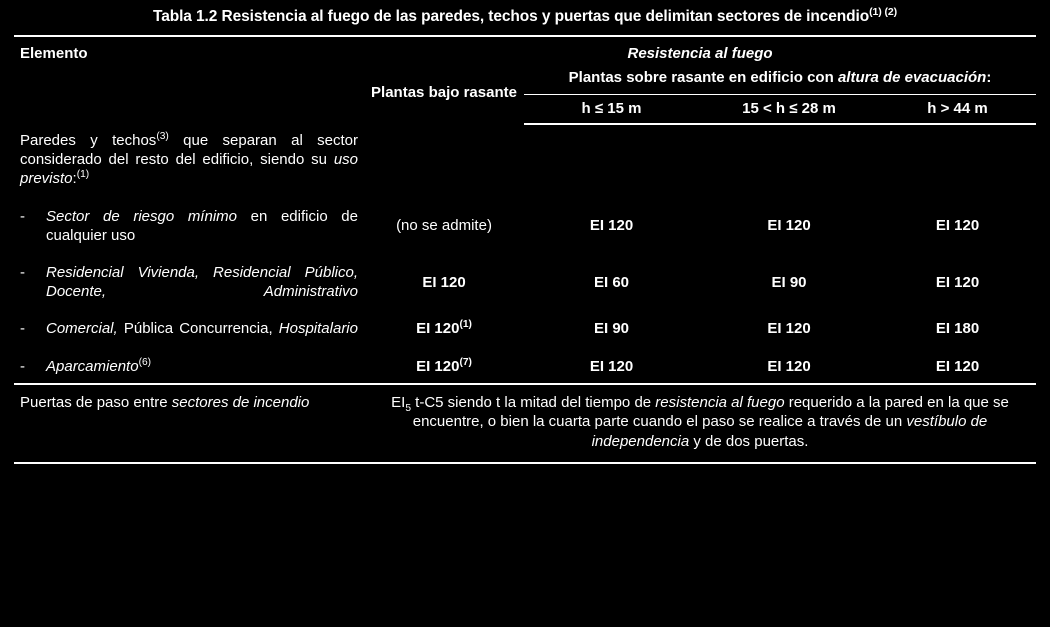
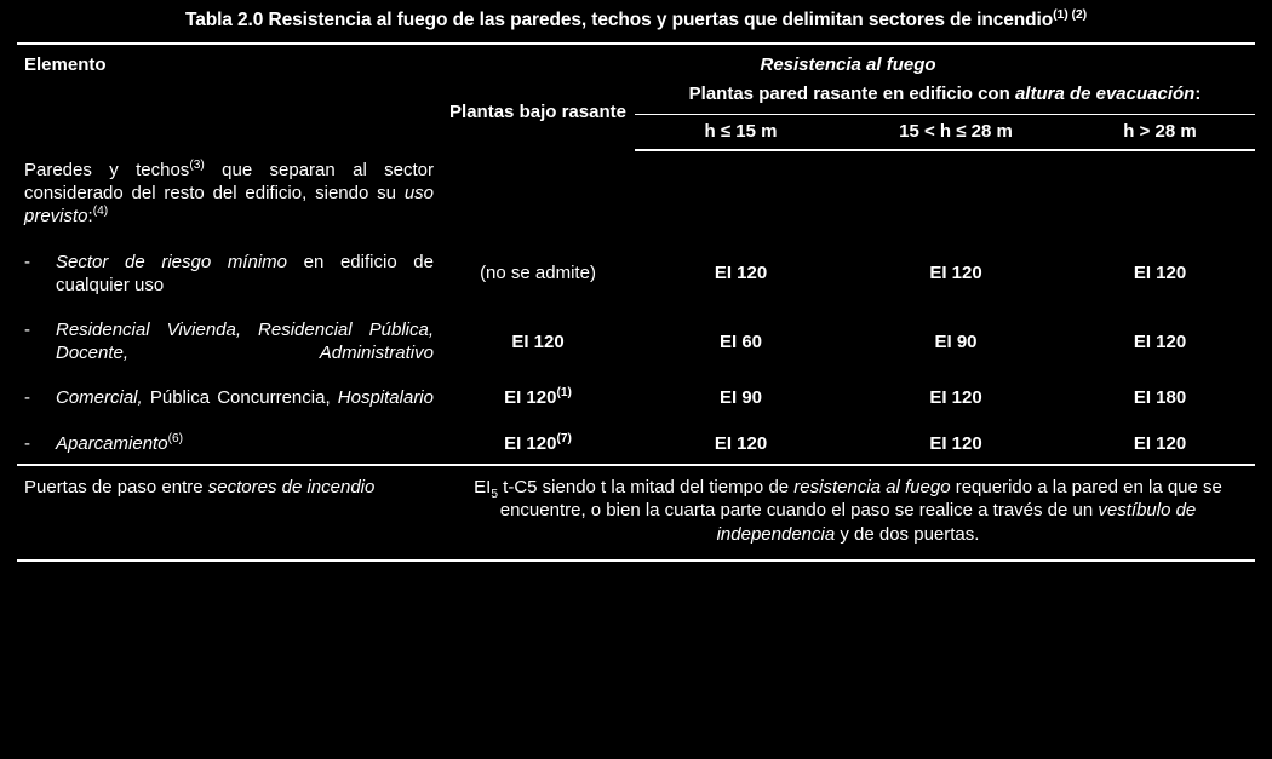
- Tabla 1.2 Resistencia al fuego de las paredes, techos y puertas que delimitan sectores de incendio(1) (2)
+ Tabla 2.0 Resistencia al fuego de las paredes, techos y puertas que delimitan sectores de incendio(1) (2)
  Elemento	Resistencia al fuego
- Plantas bajo rasante	Plantas sobre rasante en edificio con altura de evacuación:
+ Plantas bajo rasante	Plantas pared rasante en edificio con altura de evacuación:
- h ≤ 15 m	15 < h ≤ 28 m	h > 44 m
+ h ≤ 15 m	15 < h ≤ 28 m	h > 28 m
- Paredes y techos(3) que separan al sector considerado del resto del edificio, siendo su uso previsto:(1)
+ Paredes y techos(3) que separan al sector considerado del resto del edificio, siendo su uso previsto:(4)
  - Sector de riesgo mínimo en edificio de cualquier uso	(no se admite)	EI 120	EI 120	EI 120
- - Residencial Vivienda, Residencial Público, Docente, Administrativo	EI 120	EI 60	EI 90	EI 120
+ - Residencial Vivienda, Residencial Pública, Docente, Administrativo	EI 120	EI 60	EI 90	EI 120
  - Comercial, Pública Concurrencia, Hospitalario	EI 120(1)	EI 90	EI 120	EI 180
  - Aparcamiento(6)	EI 120(7)	EI 120	EI 120	EI 120
  Puertas de paso entre sectores de incendio	EI5 t-C5 siendo t la mitad del tiempo de resistencia al fuego requerido a la pared en la que se encuentre, o bien la cuarta parte cuando el paso se realice a través de un vestíbulo de independencia y de dos puertas.
